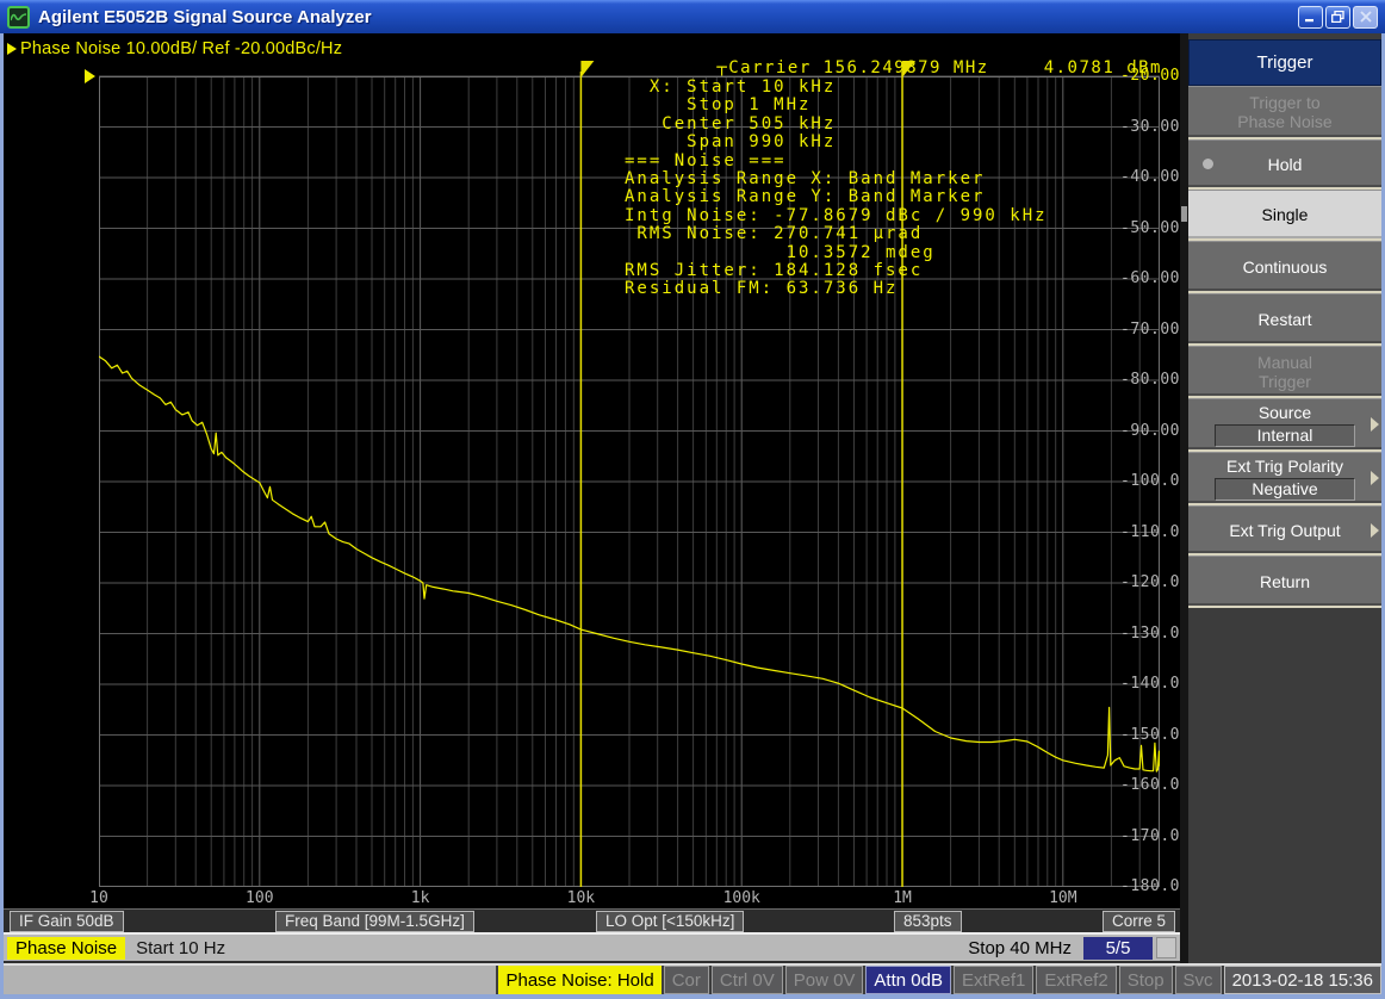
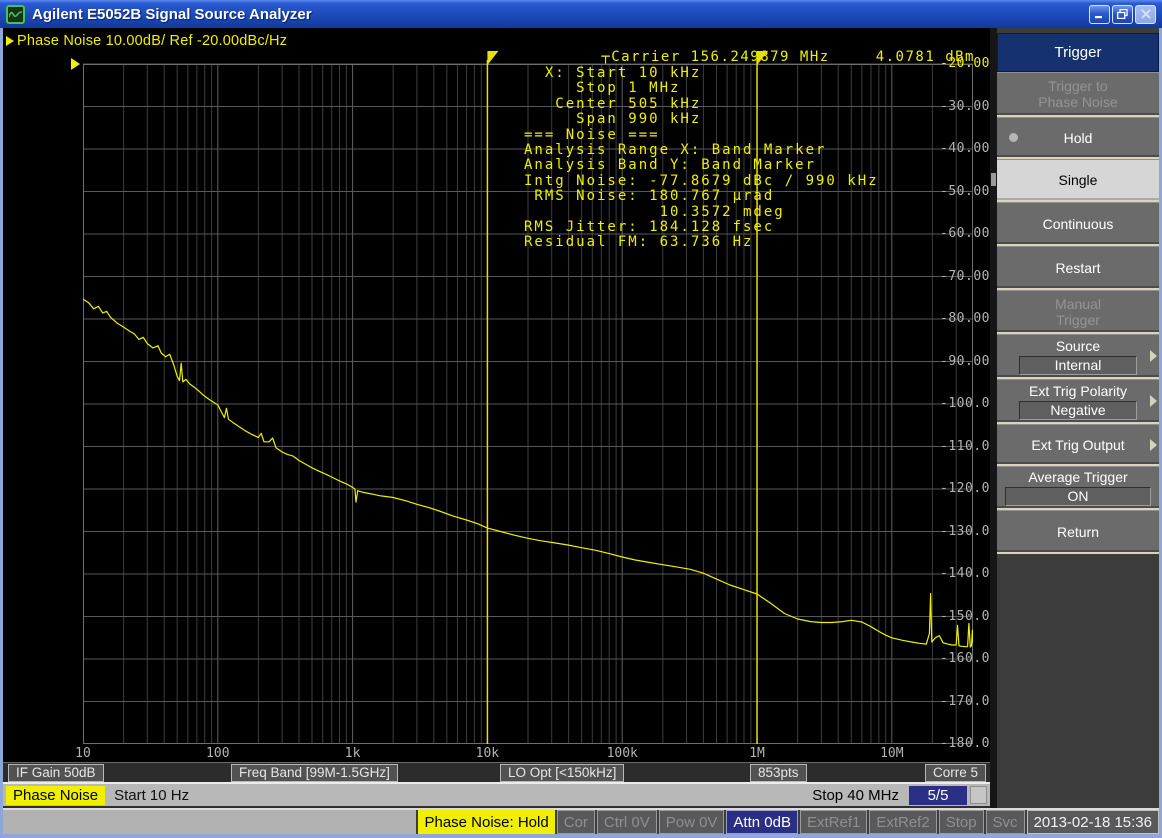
  Agilent E5052B Signal Source Analyzer
  Phase Noise 10.00dB/ Ref -20.00dBc/Hz
  ┬Carrier 156.249879 MHz
  4.0781 dBm
  -20.00
  -30.00
  -40.00
  -50.00
  -60.00
  -70.00
  -80.00
  -90.00
  -100.0
  -110.0
  -120.0
  -130.0
  -140.0
  -150.0
  -160.0
  -170.0
  -180.0
  10
  100
  1k
  10k
  100k
  1M
  10M
  X: Start 10 kHz
  Stop 1 MHz
  Center 505 kHz
  Span 990 kHz
  === Noise ===
  Analysis Range X: Band Marker
- Analysis Range Y: Band Marker
+ Analysis Band Y: Band Marker
  Intg Noise: -77.8679 dBc / 990 kHz
- RMS Noise: 270.741 μrad
+ RMS Noise: 180.767 μrad
  10.3572 mdeg
  RMS Jitter: 184.128 fsec
  Residual FM: 63.736 Hz
  IF Gain 50dB
  Freq Band [99M-1.5GHz]
  LO Opt [<150kHz]
  853pts
  Corre 5
  Phase Noise
  Start 10 Hz
  Stop 40 MHz
  5/5
  Phase Noise: Hold
  Cor
  Ctrl 0V
  Pow 0V
  Attn 0dB
  ExtRef1
  ExtRef2
  Stop
  Svc
  2013-02-18 15:36
  Trigger
  Trigger to
  Phase Noise
  Hold
  Single
  Continuous
  Restart
  Manual
  Trigger
  Source
  Internal
  Ext Trig Polarity
  Negative
  Ext Trig Output
+ Average Trigger
+ ON
  Return
